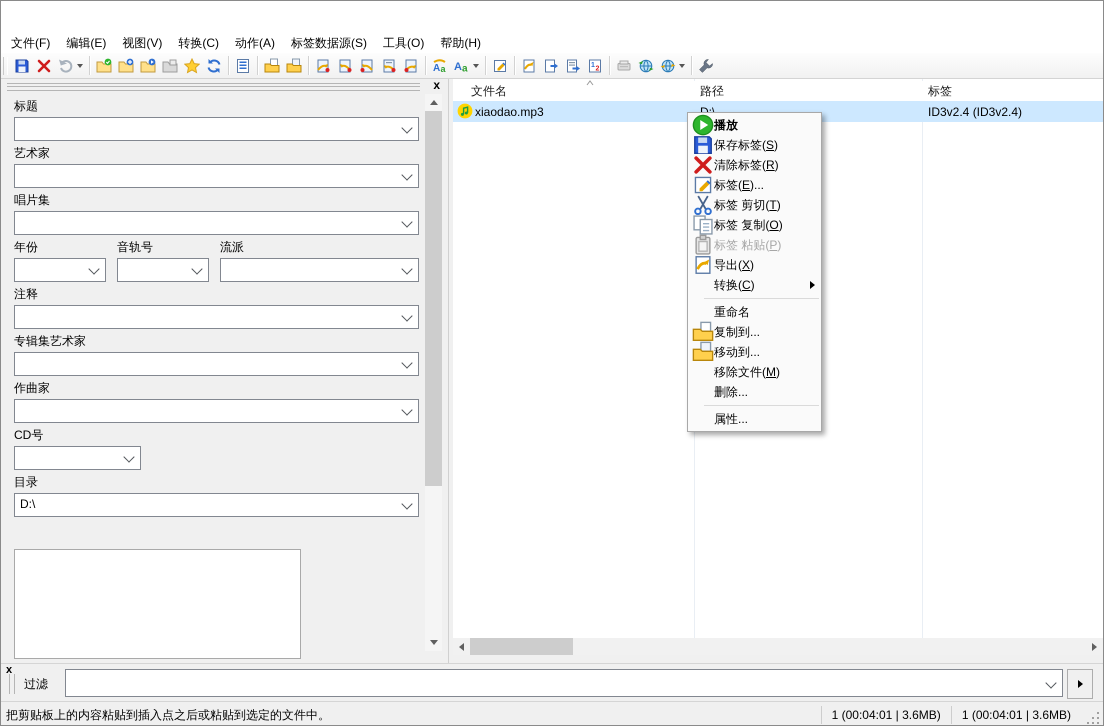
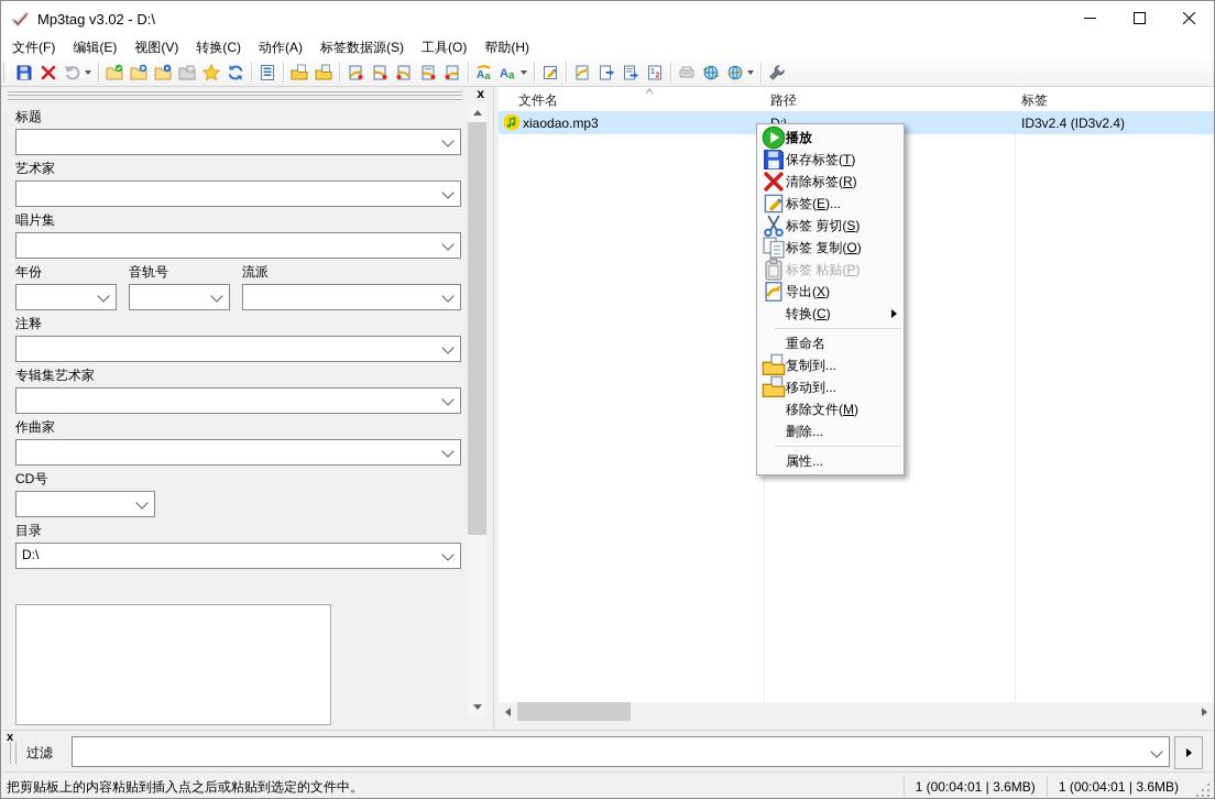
+ Mp3tag v3.02 - D:\
  文件(F)
  编辑(E)
  视图(V)
  转换(C)
  动作(A)
  标签数据源(S)
  工具(O)
  帮助(H)
  A
  a
  A
  a
  x
  标题
  艺术家
  唱片集
  年份
  音轨号
  流派
  注释
  专辑集艺术家
  作曲家
  CD号
  目录
  D:\
  文件名
  路径
  标签
  xiaodao.mp3
  ID3v2.4 (ID3v2.4)
  播放
- 保存标签(S)
+ 保存标签(T)
  清除标签(R)
  标签(E)...
- 标签 剪切(T)
+ 标签 剪切(S)
  标签 复制(O)
  标签 粘贴(P)
  导出(X)
  转换(C)
  重命名
  复制到...
  移动到...
  移除文件(M)
  删除...
  属性...
  x
  过滤
  把剪贴板上的内容粘贴到插入点之后或粘贴到选定的文件中。
  1 (00:04:01 | 3.6MB)
  1 (00:04:01 | 3.6MB)
